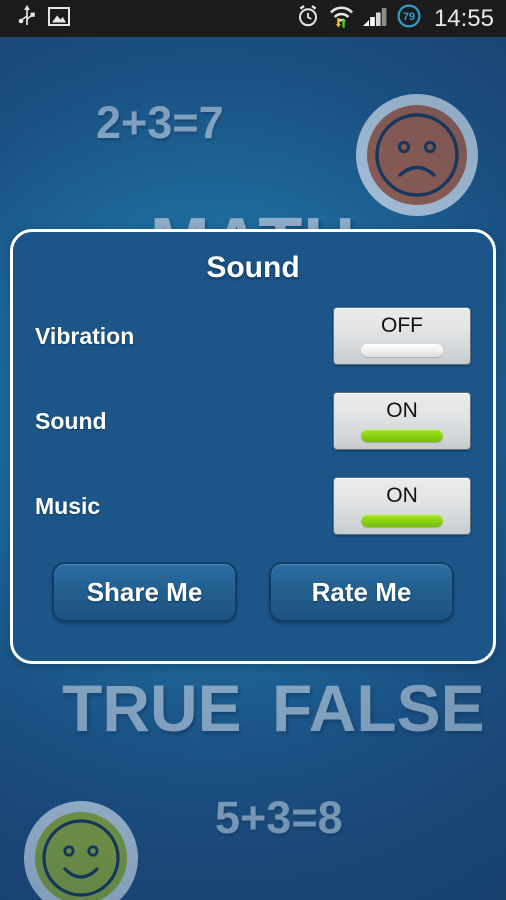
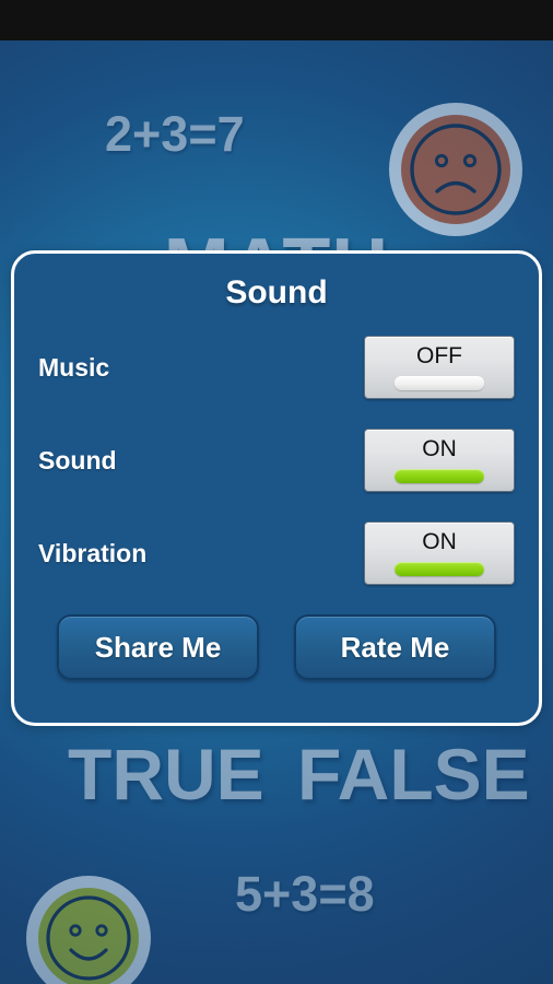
- 79
- 14:55
  Sound
- Vibration
+ Music
  OFF
  Sound
  ON
- Music
+ Vibration
  ON
  Share Me
  Rate Me
